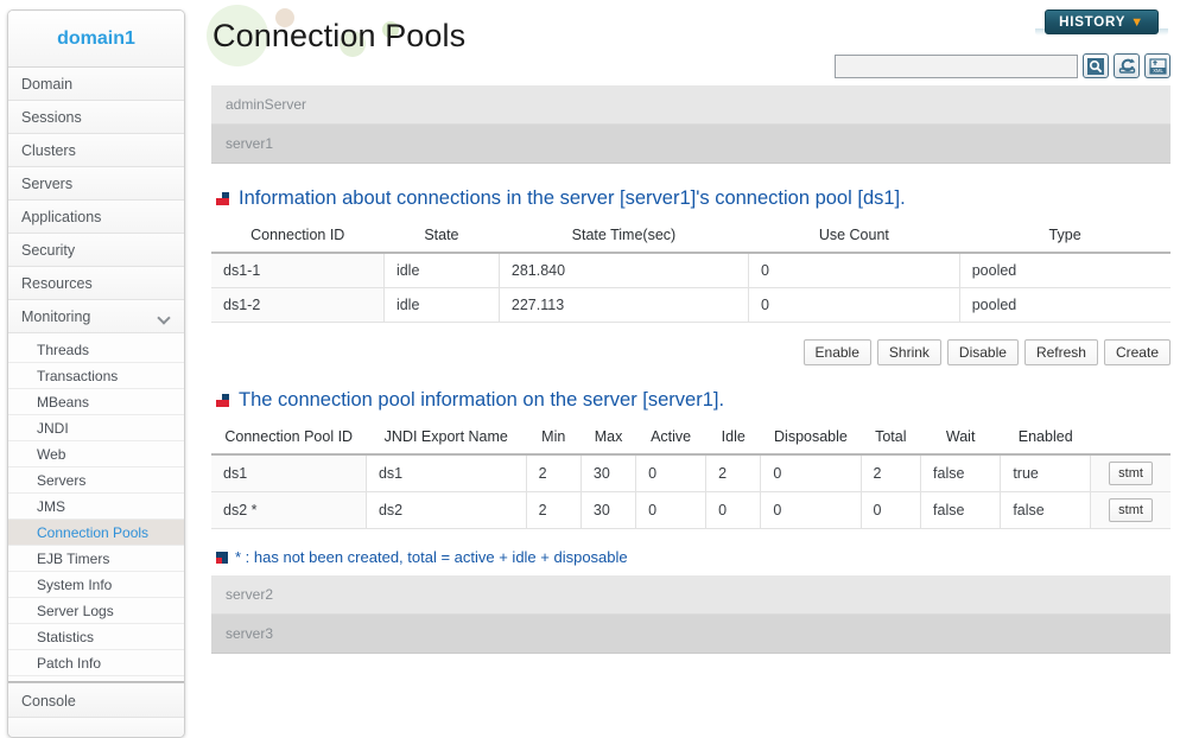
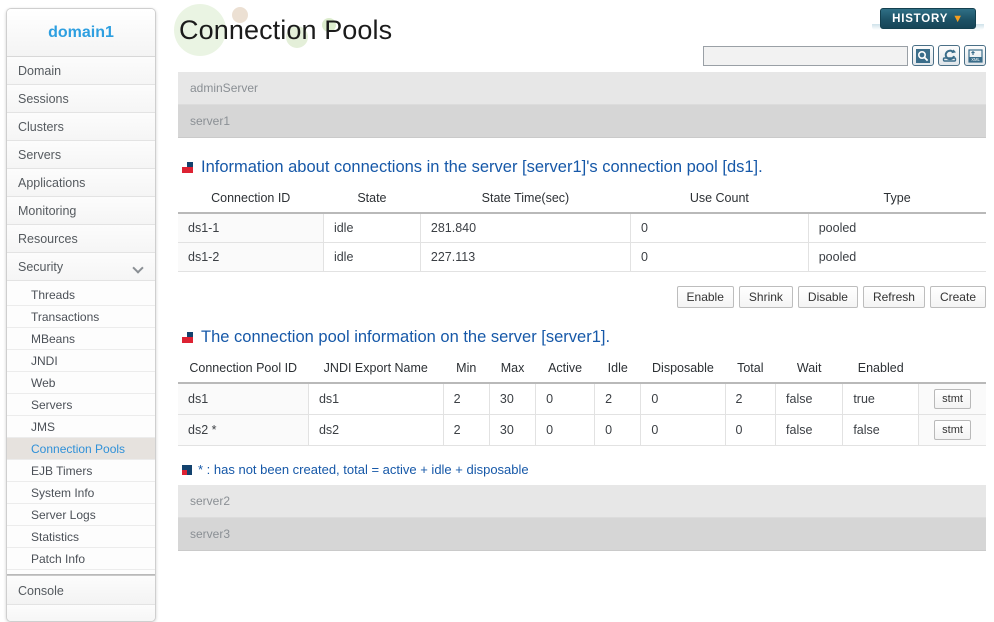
  domain1
  Domain
  Sessions
  Clusters
  Servers
  Applications
- Security
+ Monitoring
  Resources
- Monitoring
+ Security
  Threads
  Transactions
  MBeans
  JNDI
  Web
  Servers
  JMS
  Connection Pools
  EJB Timers
  System Info
  Server Logs
  Statistics
  Patch Info
  Console
  Connection Pools
  HISTORY ▼
  adminServer
  server1
  Information about connections in the server [server1]'s connection pool [ds1].
  Connection ID	State	State Time(sec)	Use Count	Type
  ds1-1	idle	281.840	0	pooled
  ds1-2	idle	227.113	0	pooled
  Enable
  Shrink
  Disable
  Refresh
  Create
  The connection pool information on the server [server1].
  Connection Pool ID	JNDI Export Name	Min	Max	Active	Idle	Disposable	Total	Wait	Enabled
  ds1	ds1	2	30	0	2	0	2	false	true	stmt
  ds2 *	ds2	2	30	0	0	0	0	false	false	stmt
  * : has not been created, total = active + idle + disposable
  server2
  server3
